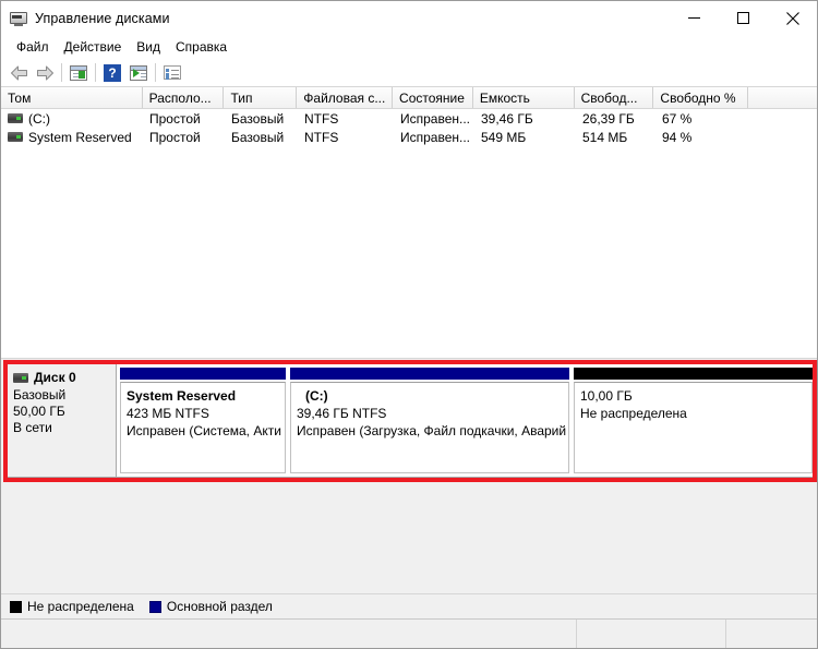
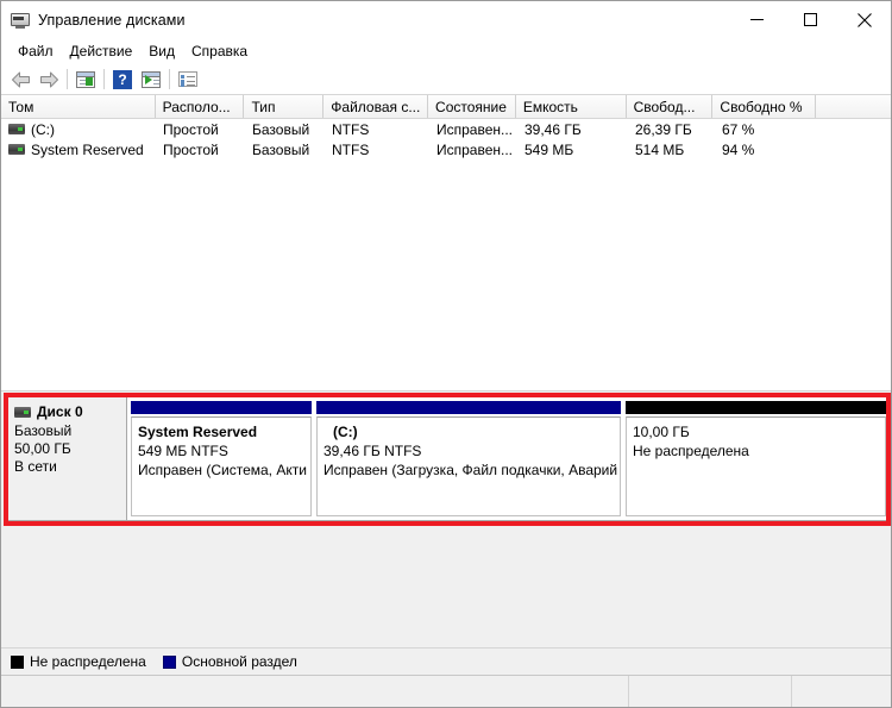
  Управление дисками
  Файл
  Действие
  Вид
  Справка
  ?
  Том
  Располо...
  Тип
  Файловая с...
  Состояние
  Емкость
  Свобод...
  Свободно %
  (C:)
  Простой
  Базовый
  NTFS
  Исправен...
  39,46 ГБ
  26,39 ГБ
  67 %
  System Reserved
  Простой
  Базовый
  NTFS
  Исправен...
  549 МБ
  514 МБ
  94 %
  Диск 0
  Базовый
  50,00 ГБ
  В сети
  System Reserved
- 423 МБ NTFS
+ 549 МБ NTFS
  Исправен (Система, Акти
  (C:)
  39,46 ГБ NTFS
  Исправен (Загрузка, Файл подкачки, Аварий
  10,00 ГБ
  Не распределена
  Не распределена
  Основной раздел
